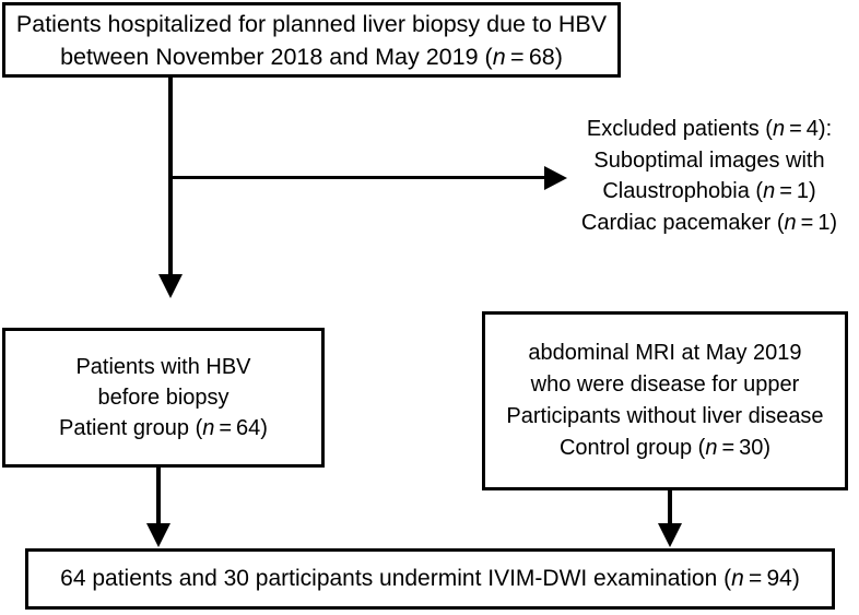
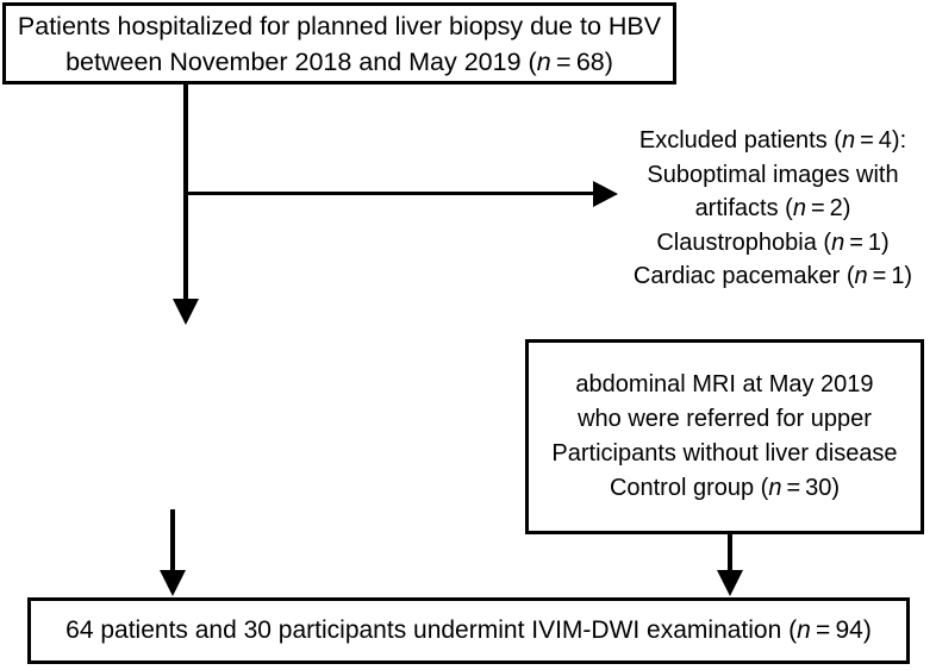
  Patients hospitalized for planned liver biopsy due to HBV
  between November 2018 and May 2019 (n = 68)
  Excluded patients (n = 4):
  Suboptimal images with
+ artifacts (n = 2)
  Claustrophobia (n = 1)
  Cardiac pacemaker (n = 1)
- Patients with HBV
- before biopsy
- Patient group (n = 64)
  abdominal MRI at May 2019
- who were disease for upper
+ who were referred for upper
  Participants without liver disease
  Control group (n = 30)
  64 patients and 30 participants undermint IVIM-DWI examination (n = 94)
